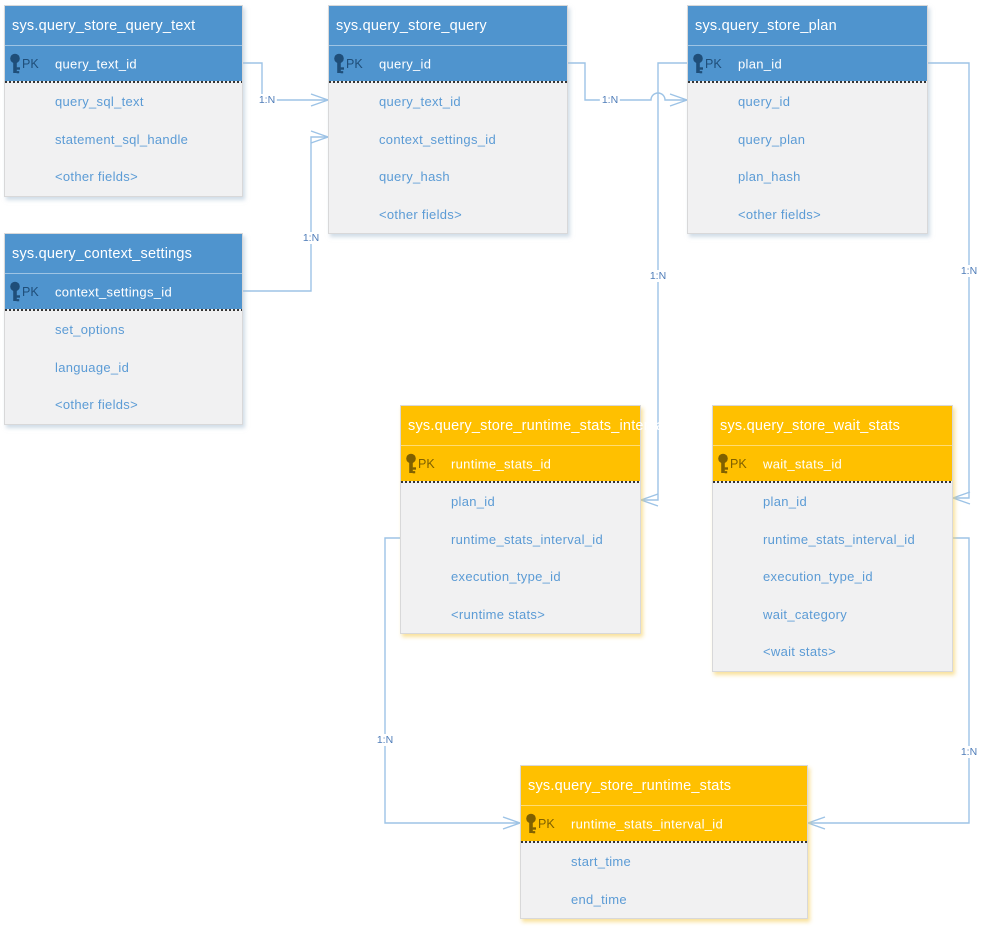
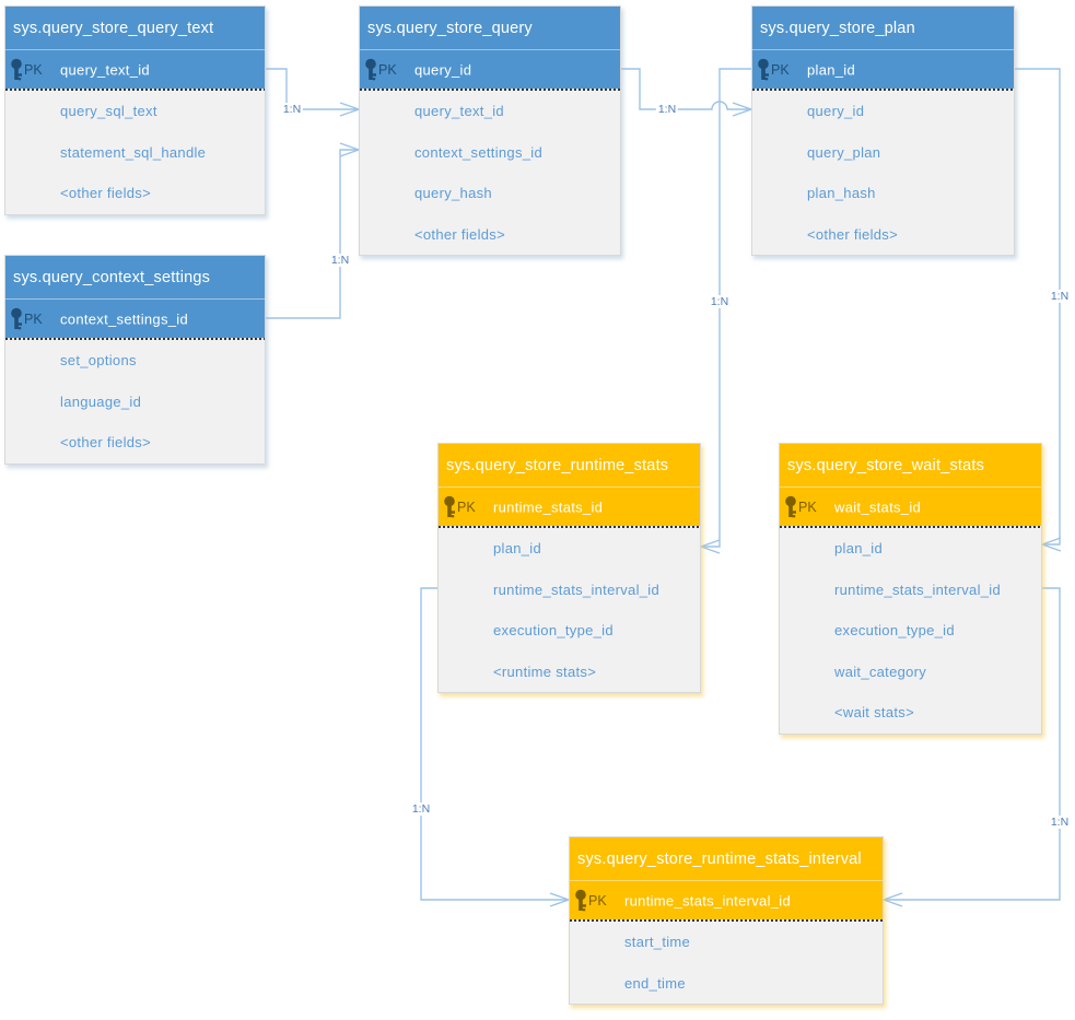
  1:N
  1:N
  1:N
  1:N
  1:N
  1:N
  1:N
  sys.query_store_query_text
  PK
  query_text_id
  query_sql_text
  statement_sql_handle
  <other fields>
  sys.query_store_query
  PK
  query_id
  query_text_id
  context_settings_id
  query_hash
  <other fields>
  sys.query_store_plan
  PK
  plan_id
  query_id
  query_plan
  plan_hash
  <other fields>
  sys.query_context_settings
  PK
  context_settings_id
  set_options
  language_id
  <other fields>
- sys.query_store_runtime_stats_interval
+ sys.query_store_runtime_stats
  PK
  runtime_stats_id
  plan_id
  runtime_stats_interval_id
  execution_type_id
  <runtime stats>
  sys.query_store_wait_stats
  PK
  wait_stats_id
  plan_id
  runtime_stats_interval_id
  execution_type_id
  wait_category
  <wait stats>
- sys.query_store_runtime_stats
+ sys.query_store_runtime_stats_interval
  PK
  runtime_stats_interval_id
  start_time
  end_time
